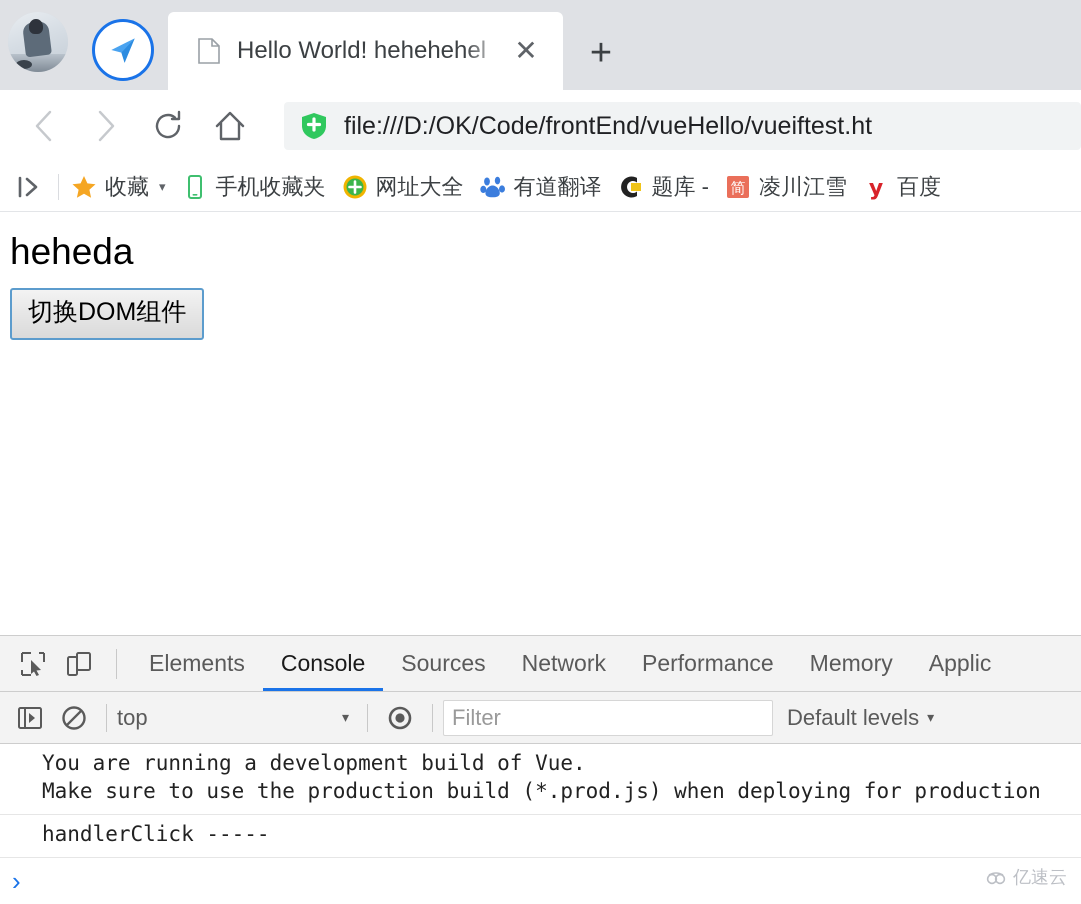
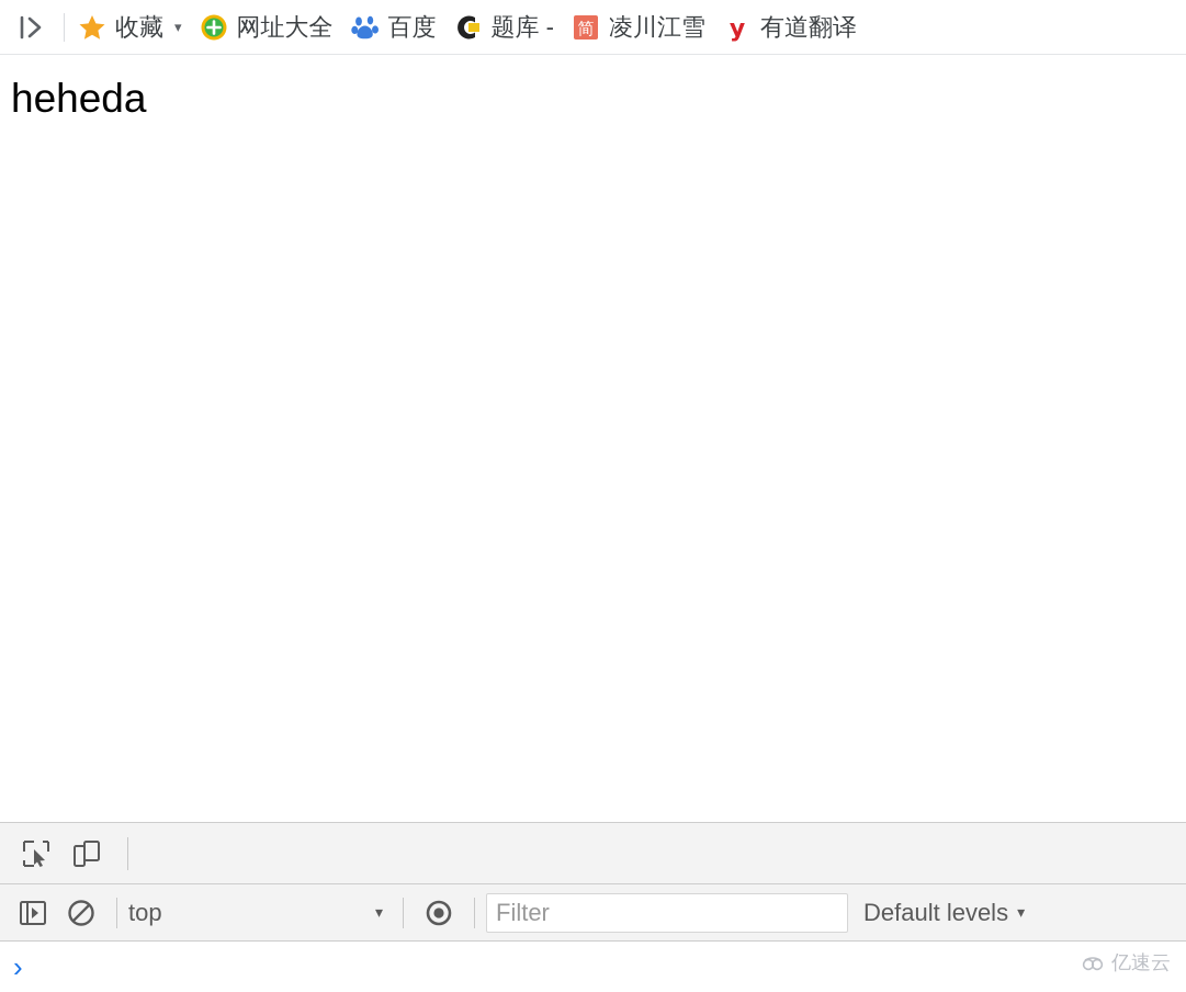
- Hello World! hehehehel
- ✕
- +
- file:///D:/OK/Code/frontEnd/vueHello/vueiftest.ht
  收藏
  ▾
- 手机收藏夹
  网址大全
- 有道翻译
+ 百度
  题库 -
  简
  凌川江雪
  y
- 百度
+ 有道翻译
  heheda
- 切换DOM组件
- Elements
- Console
- Sources
- Network
- Performance
- Memory
- Applic
  top
  ▾
  Filter
  Default levels
  ▾
- You are running a development build of Vue.
- Make sure to use the production build (*.prod.js) when deploying for production
- handlerClick -----
  ›
  亿速云
